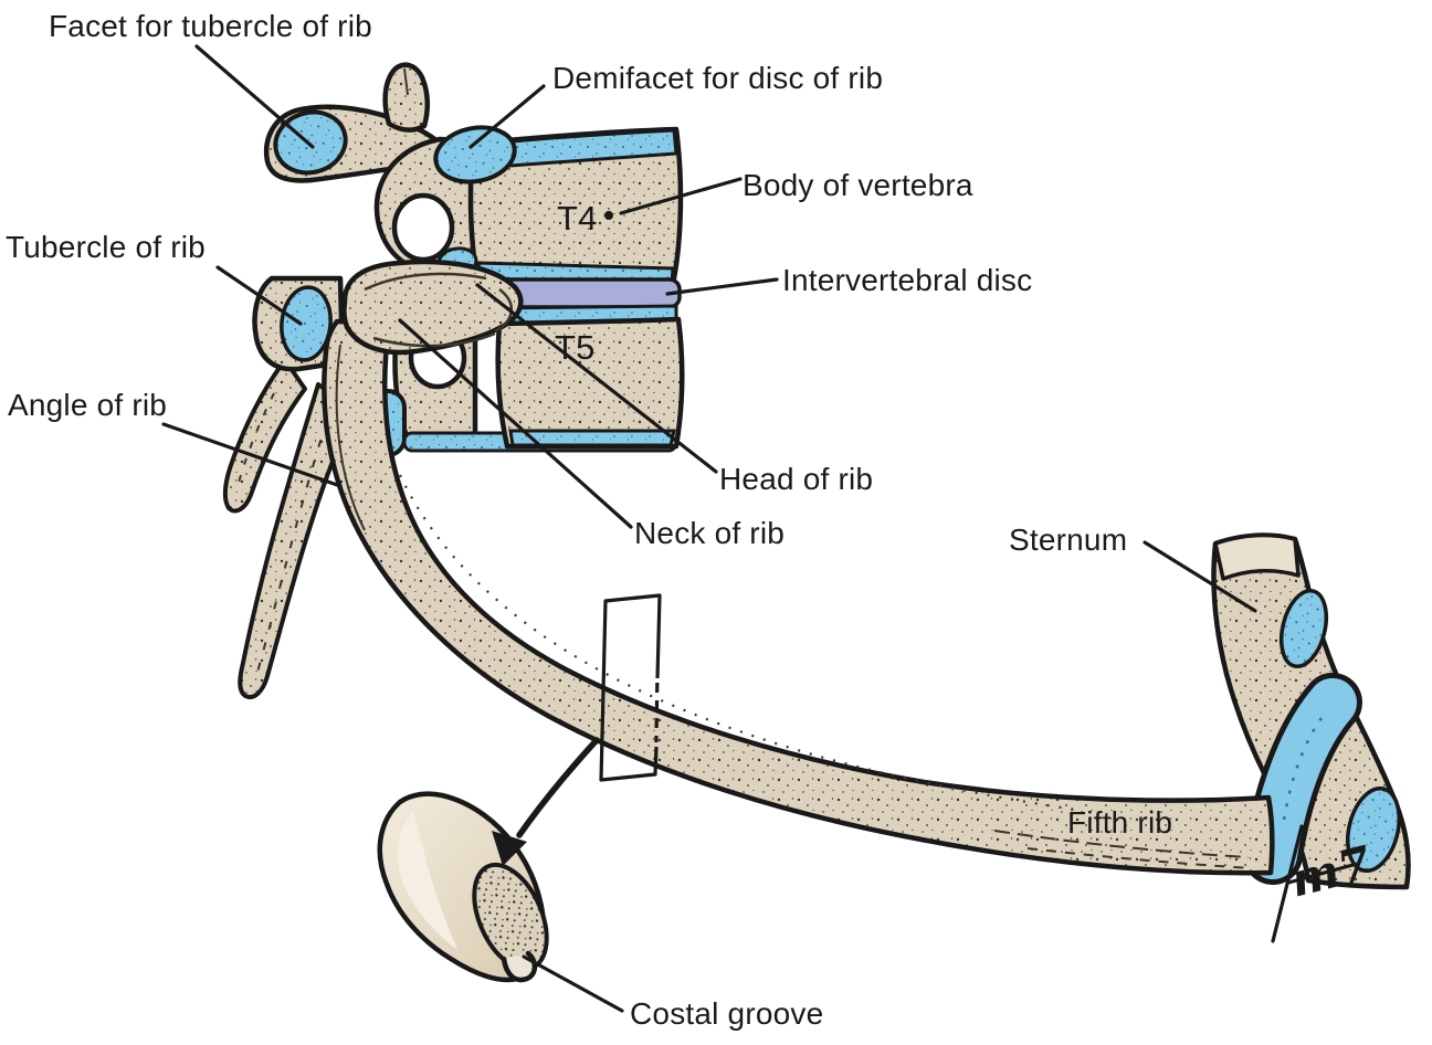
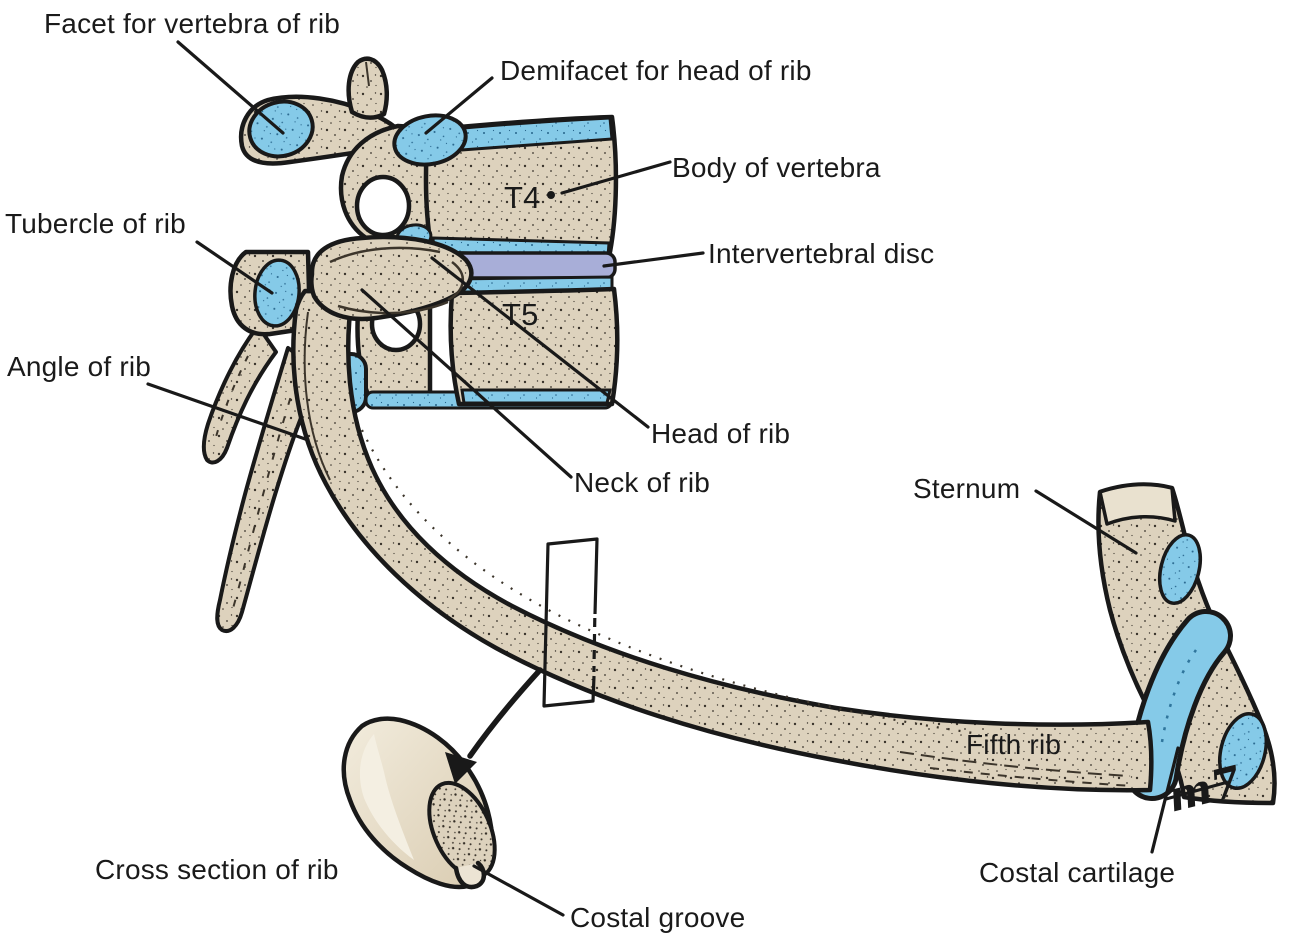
- Facet for tubercle of rib
+ Facet for vertebra of rib
- Demifacet for disc of rib
+ Demifacet for head of rib
  Body of vertebra
  T4
  Tubercle of rib
  Intervertebral disc
  T5
  Angle of rib
  Head of rib
  Neck of rib
  Sternum
  Fifth rib
+ Costal cartilage
+ Cross section of rib
  Costal groove
